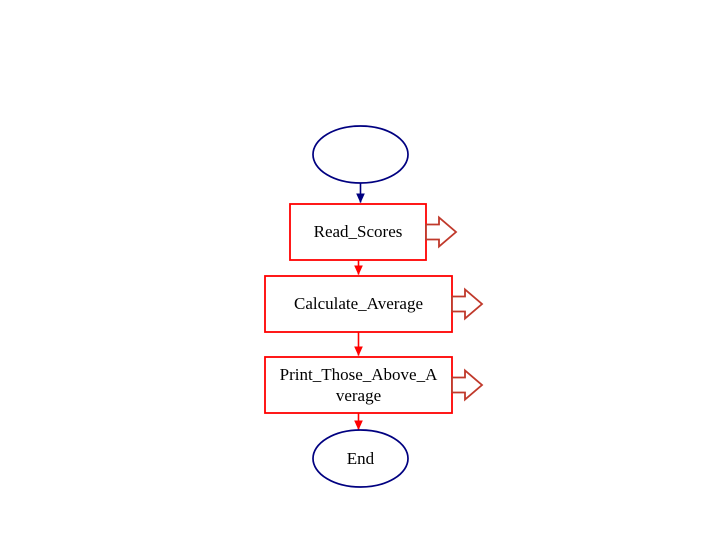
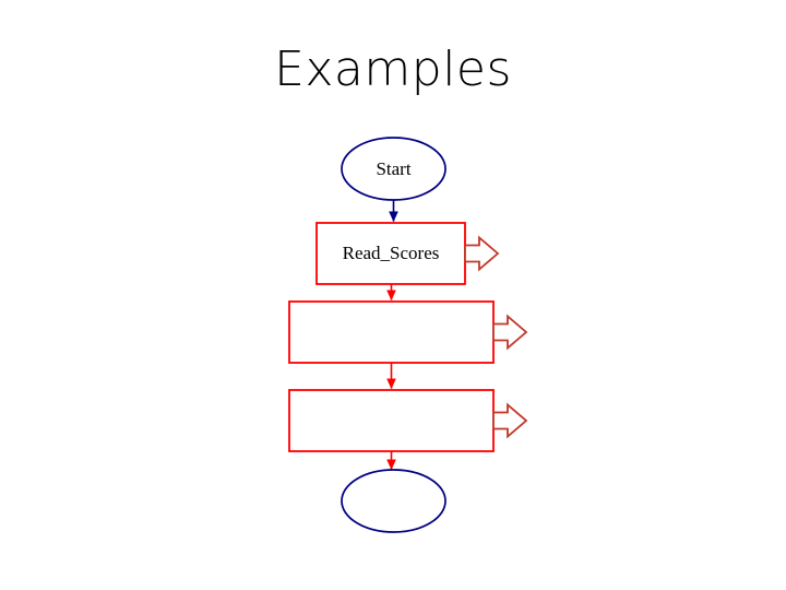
+ Examples
+ Start
  Read_Scores
- Calculate_Average
- Print_Those_Above_A
- verage
- End
